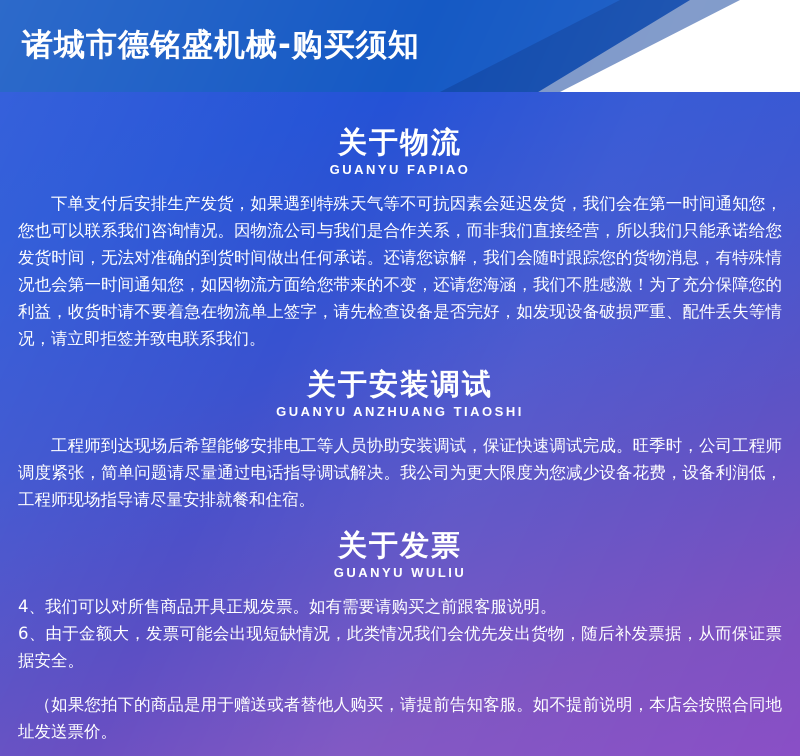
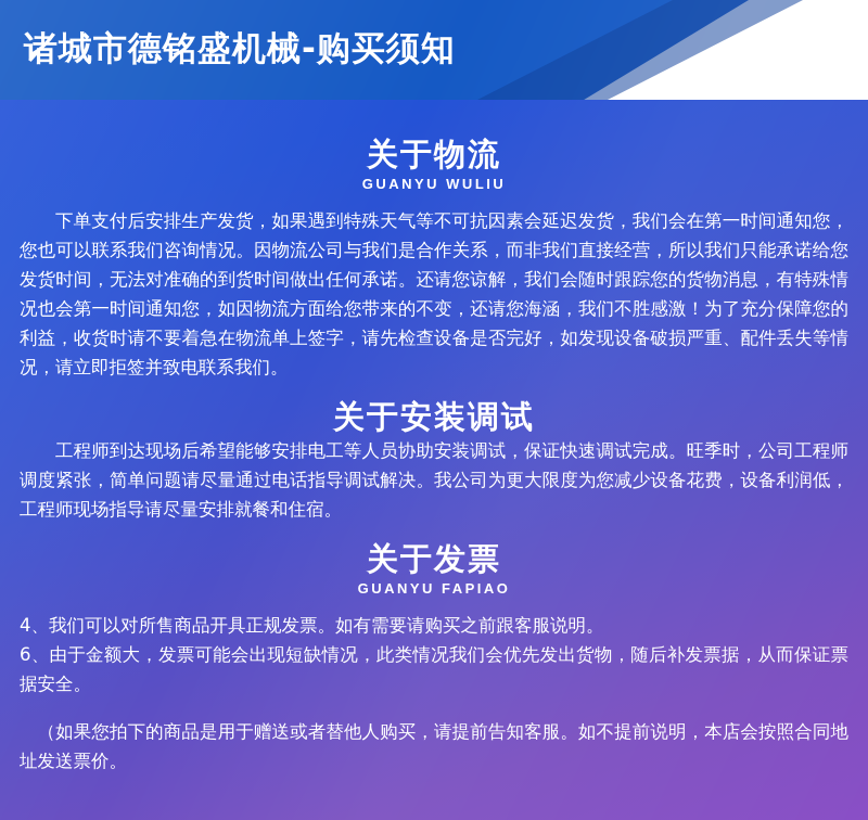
  关于物流
- GUANYU FAPIAO
+ GUANYU WULIU
  下单支付后安排生产发货，如果遇到特殊天气等不可抗因素会延迟发货，我们会在第一时间通知您，您也可以联系我们咨询情况。因物流公司与我们是合作关系，而非我们直接经营，所以我们只能承诺给您发货时间，无法对准确的到货时间做出任何承诺。还请您谅解，我们会随时跟踪您的货物消息，有特殊情况也会第一时间通知您，如因物流方面给您带来的不变，还请您海涵，我们不胜感激！为了充分保障您的利益，收货时请不要着急在物流单上签字，请先检查设备是否完好，如发现设备破损严重、配件丢失等情况，请立即拒签并致电联系我们。
  关于安装调试
- GUANYU ANZHUANG TIAOSHI
  工程师到达现场后希望能够安排电工等人员协助安装调试，保证快速调试完成。旺季时，公司工程师调度紧张，简单问题请尽量通过电话指导调试解决。我公司为更大限度为您减少设备花费，设备利润低，工程师现场指导请尽量安排就餐和住宿。
  关于发票
- GUANYU WULIU
+ GUANYU FAPIAO
  4、我们可以对所售商品开具正规发票。如有需要请购买之前跟客服说明。
  6、由于金额大，发票可能会出现短缺情况，此类情况我们会优先发出货物，随后补发票据，从而保证票据安全。
  （如果您拍下的商品是用于赠送或者替他人购买，请提前告知客服。如不提前说明，本店会按照合同地址发送票价。
